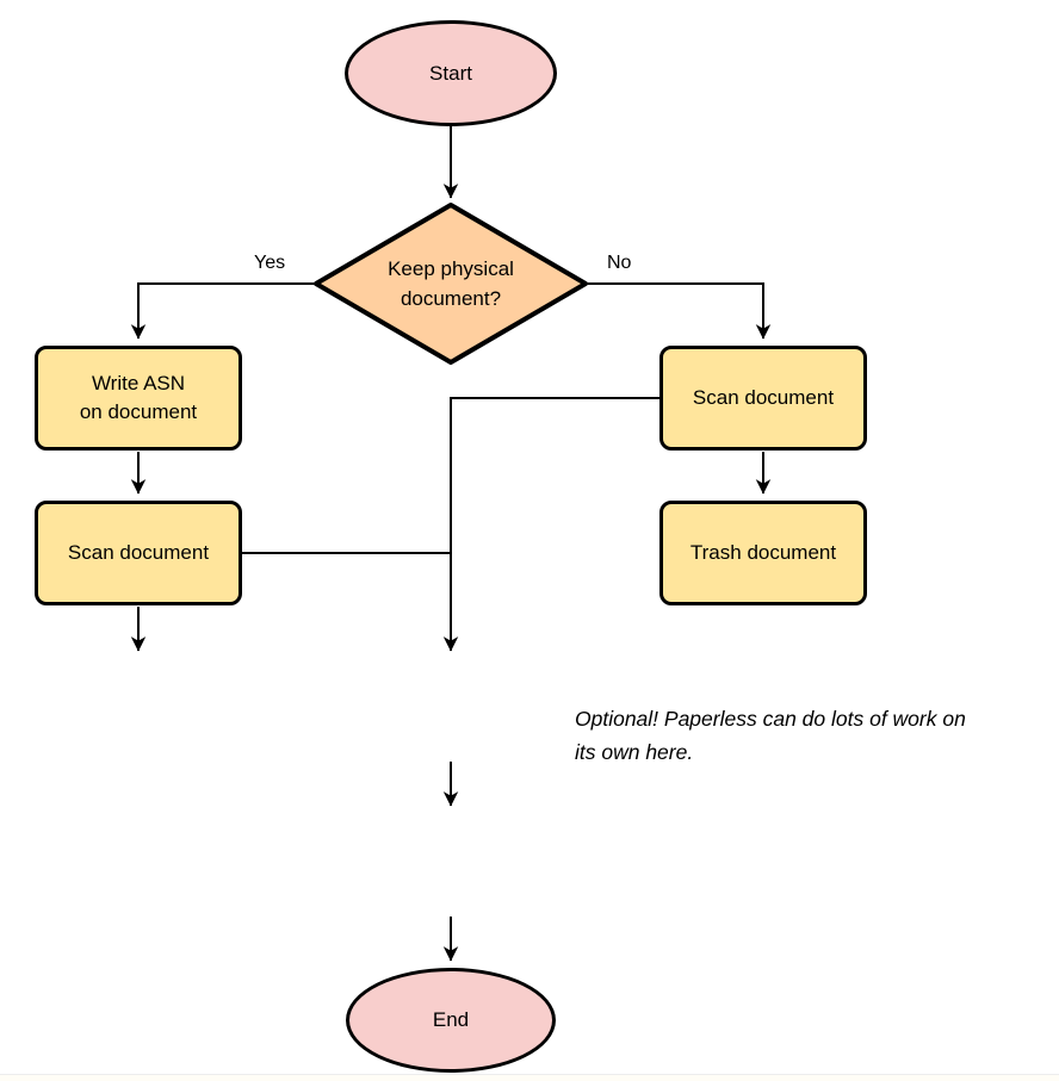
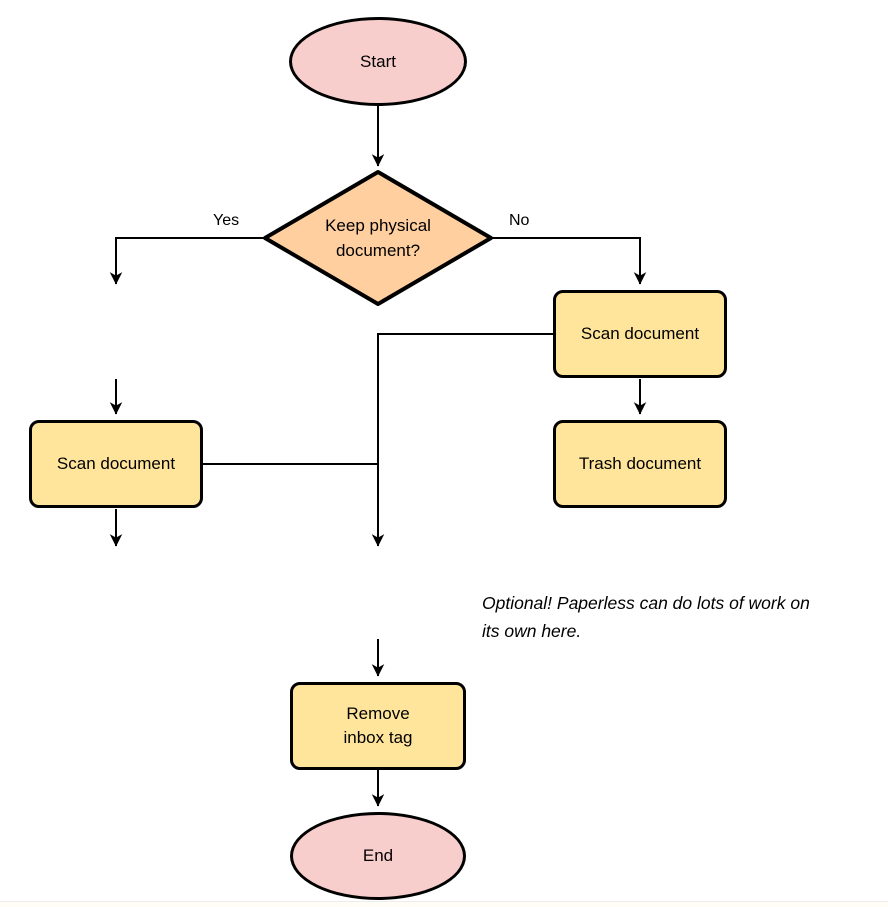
  Start
  Keep physical
  document?
  Yes
  No
- Write ASN
- on document
  Scan document
  Scan document
  Trash document
  Optional! Paperless can do lots of work on
  its own here.
+ Remove
+ inbox tag
  End
